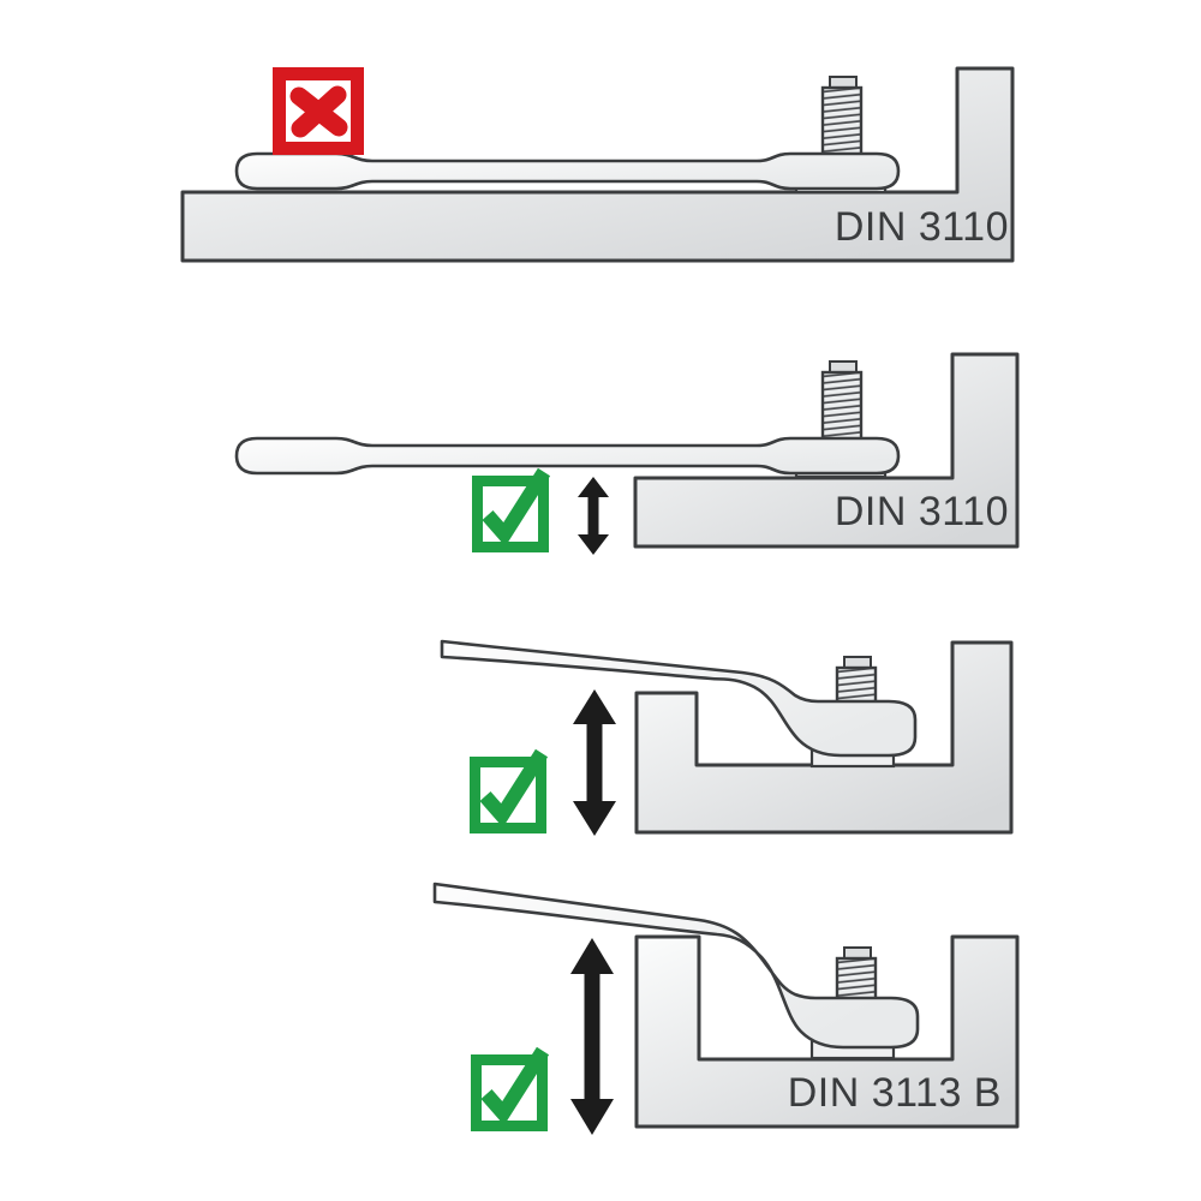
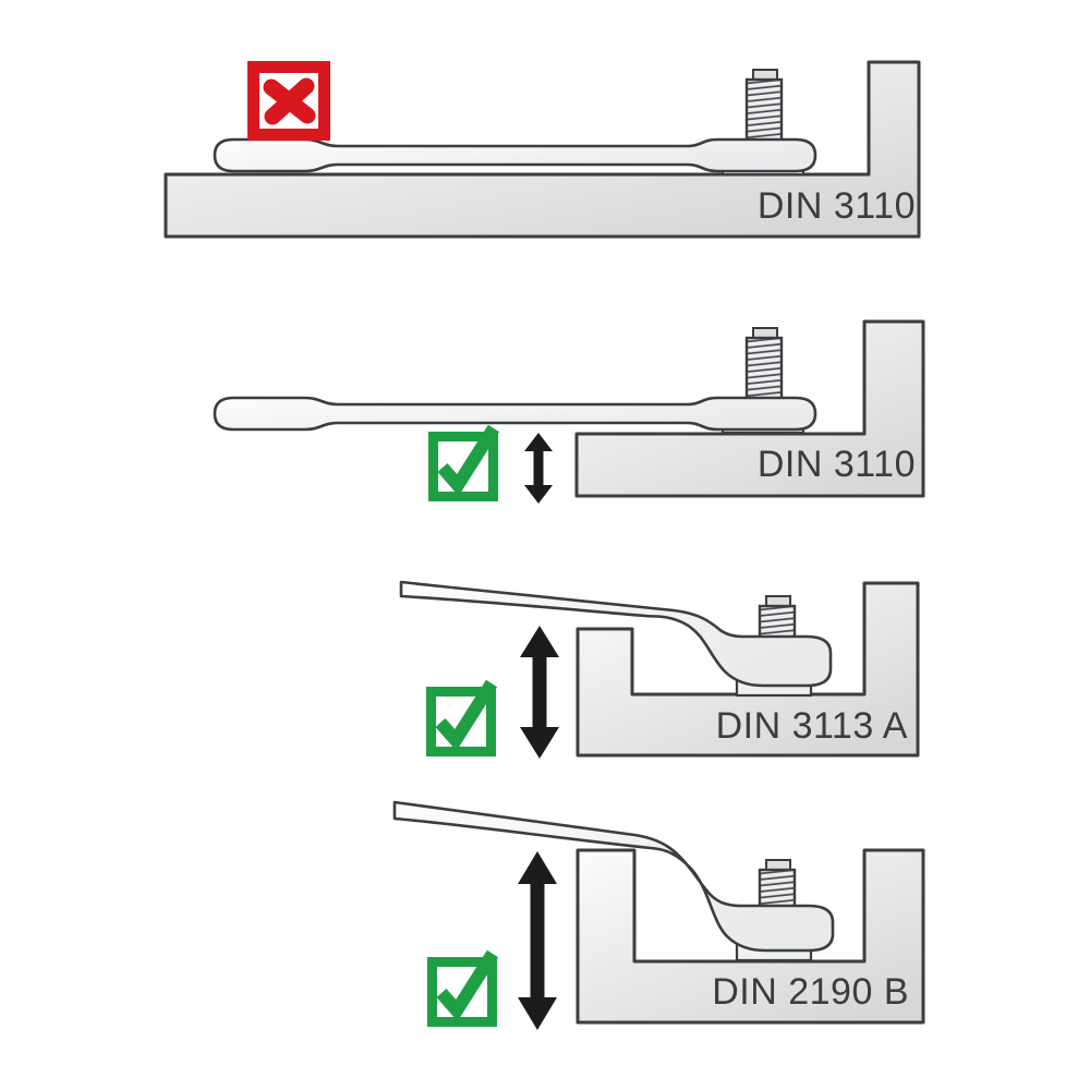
  DIN 3110
  DIN 3110
+ DIN 3113 A
- DIN 3113 B
+ DIN 2190 B
